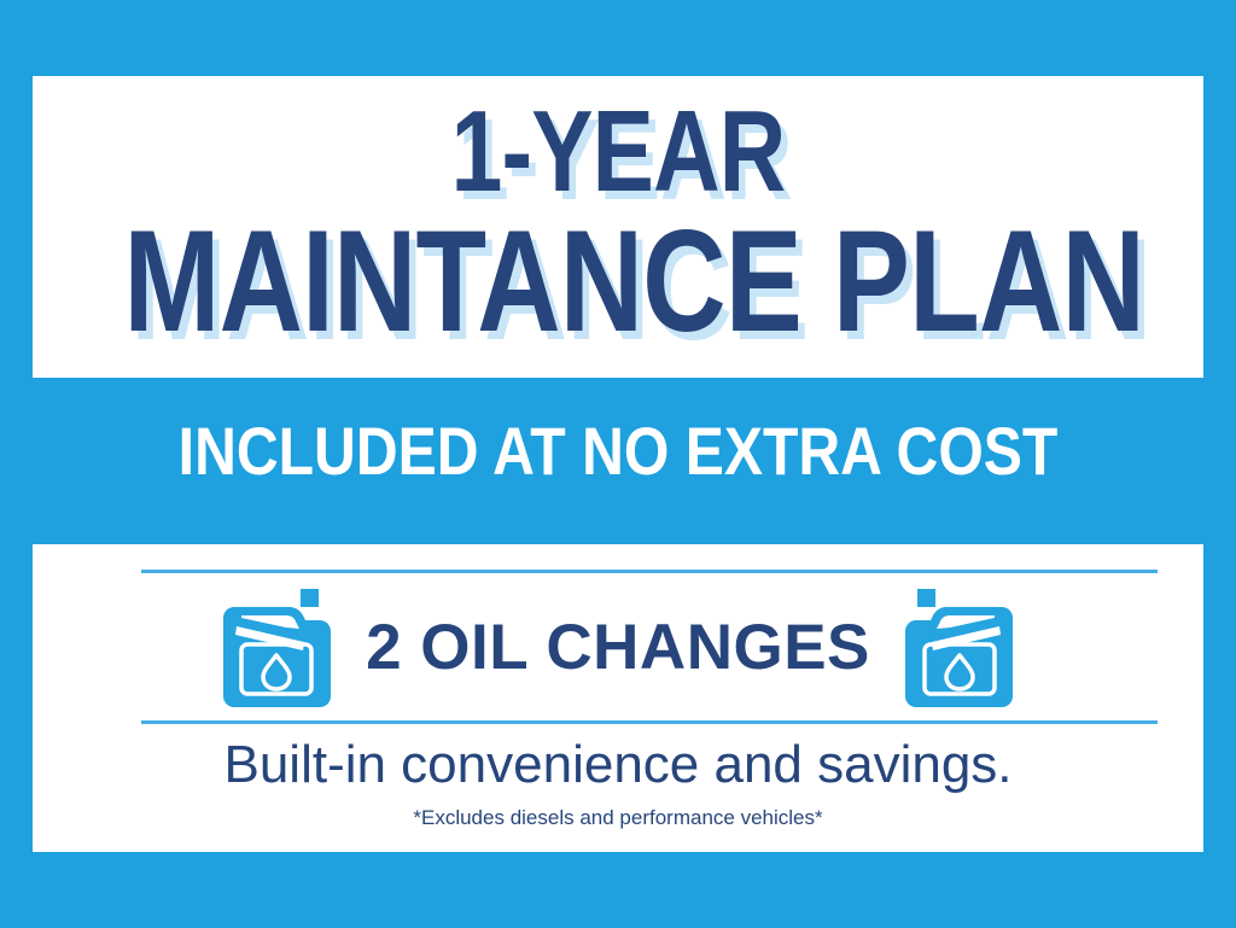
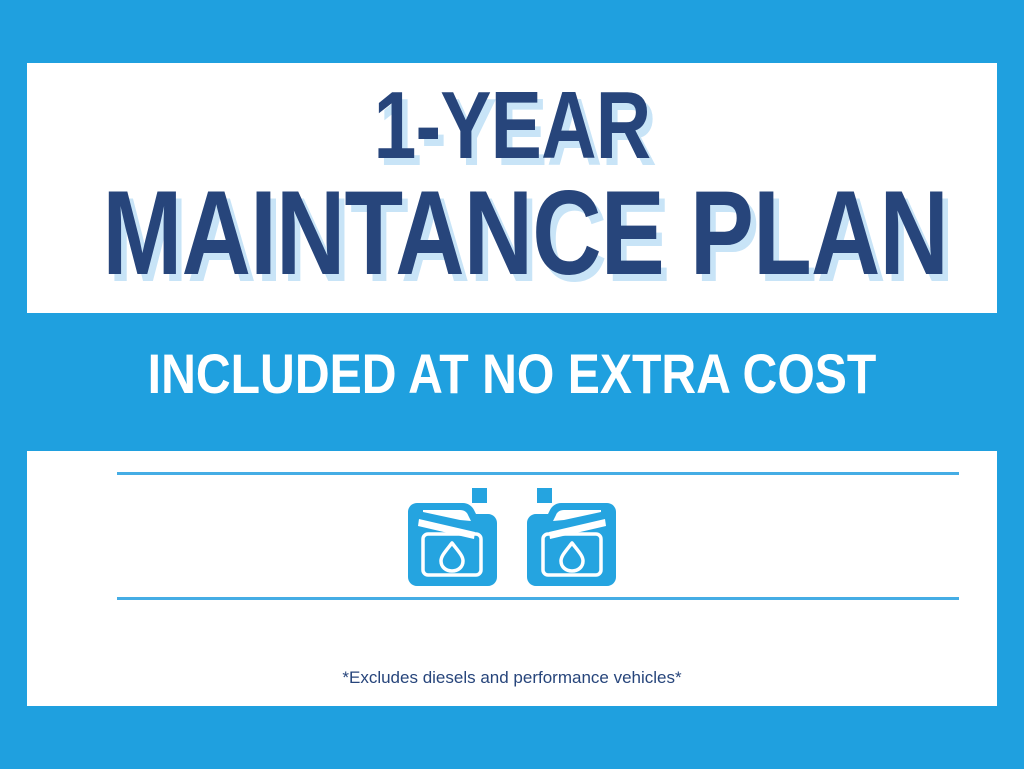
  1-YEAR
  MAINTANCE PLAN
  INCLUDED AT NO EXTRA COST
- 2 OIL CHANGES
- Built-in convenience and savings.
  *Excludes diesels and performance vehicles*
